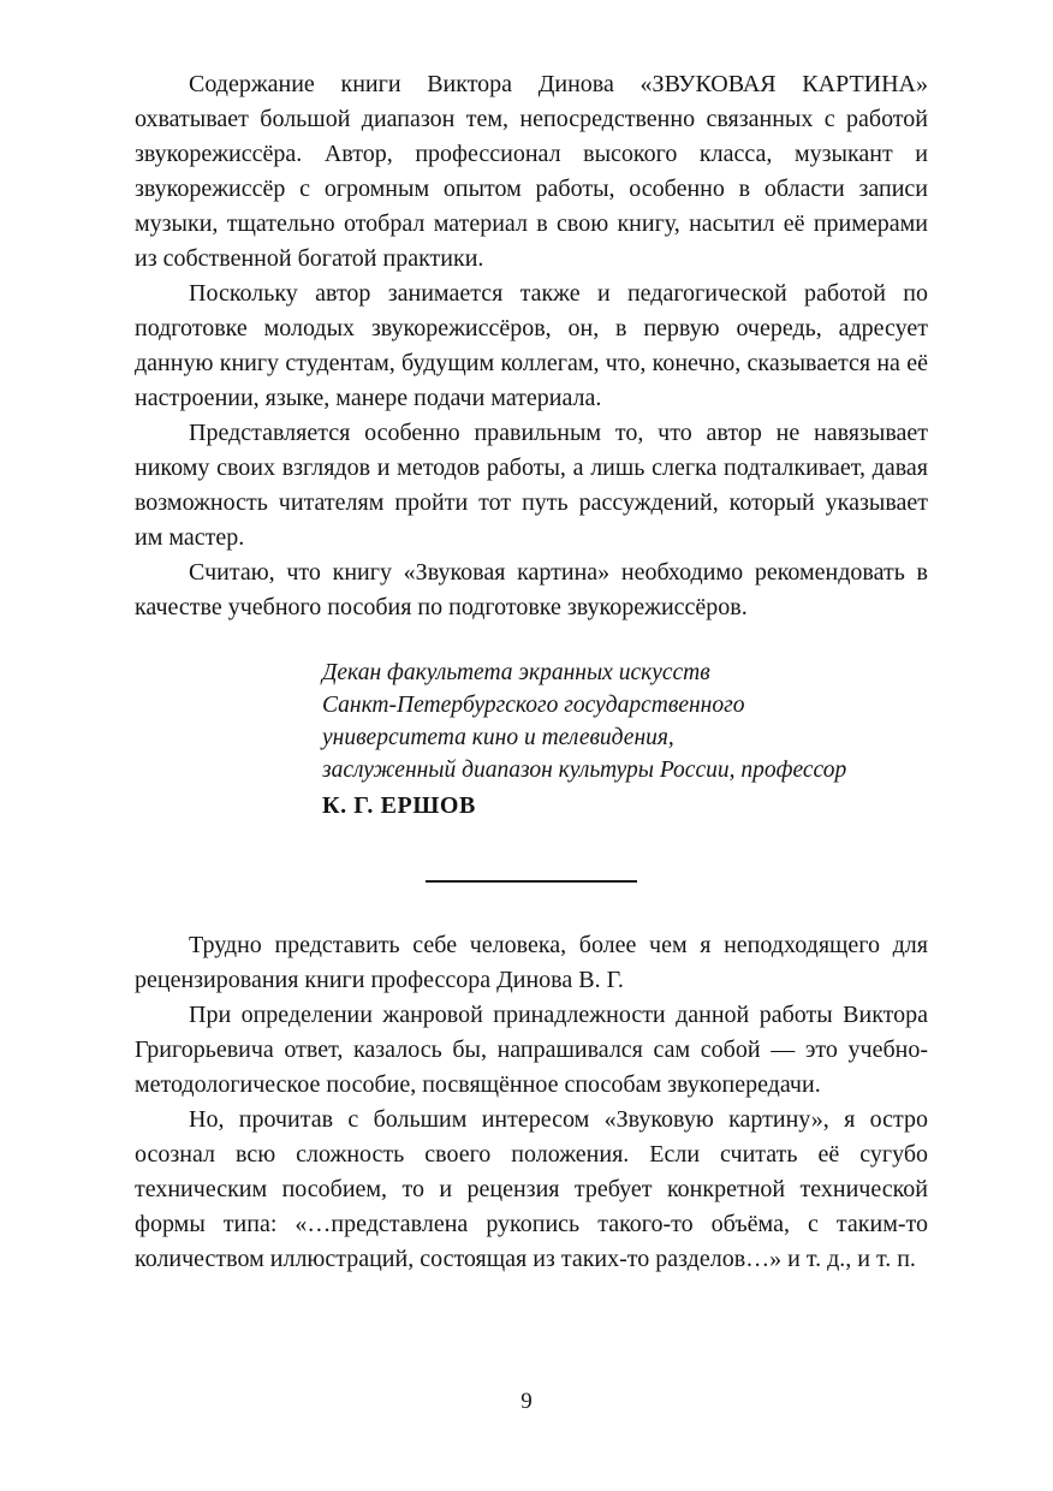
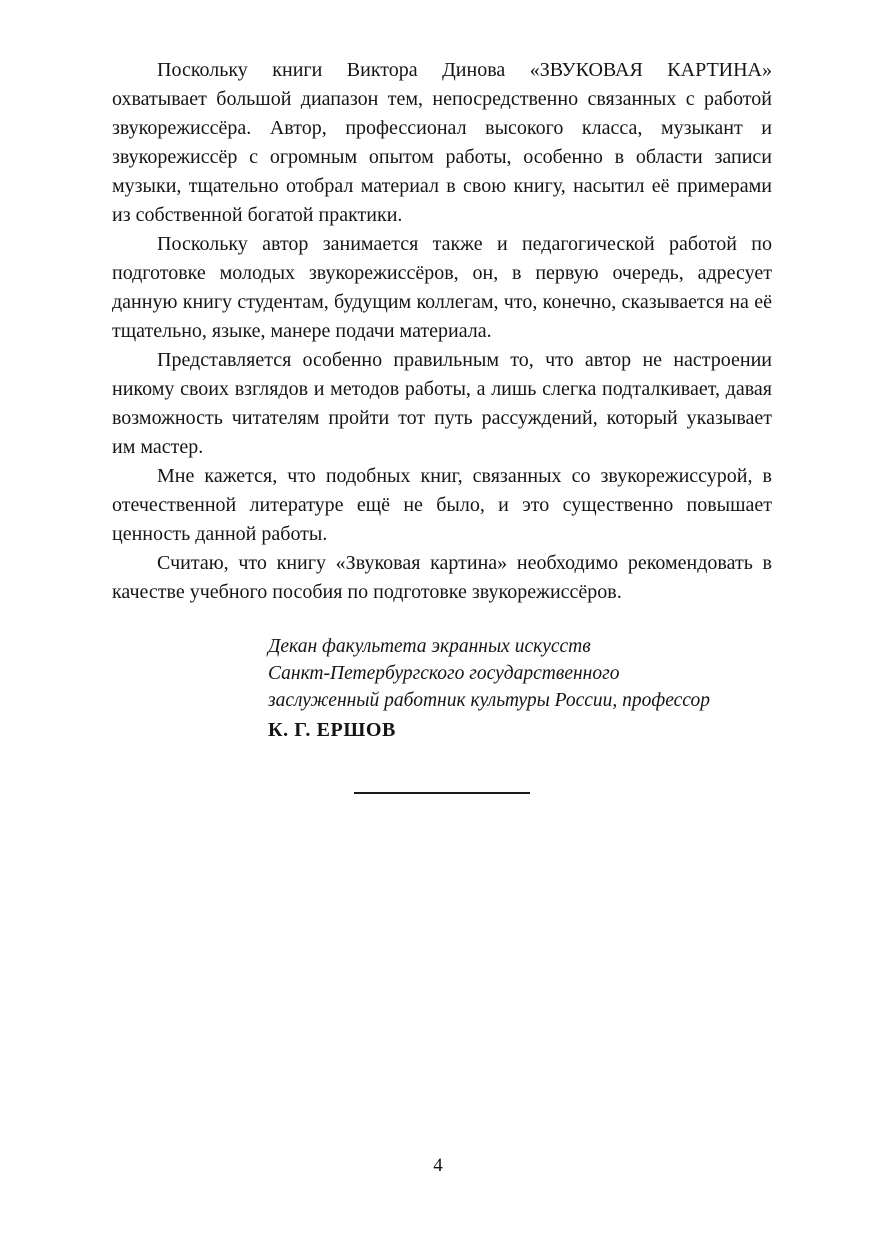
- Содержание книги Виктора Динова «ЗВУКОВАЯ КАРТИНА» охватывает большой диапазон тем, непосредственно связанных с работой звукорежиссёра. Автор, профессионал высокого класса, музыкант и звукорежиссёр с огромным опытом работы, особенно в области записи музыки, тщательно отобрал материал в свою книгу, насытил её примерами из собственной богатой практики.
+ Поскольку книги Виктора Динова «ЗВУКОВАЯ КАРТИНА» охватывает большой диапазон тем, непосредственно связанных с работой звукорежиссёра. Автор, профессионал высокого класса, музыкант и звукорежиссёр с огромным опытом работы, особенно в области записи музыки, тщательно отобрал материал в свою книгу, насытил её примерами из собственной богатой практики.
- Поскольку автор занимается также и педагогической работой по подготовке молодых звукорежиссёров, он, в первую очередь, адресует данную книгу студентам, будущим коллегам, что, конечно, сказывается на её настроении, языке, манере подачи материала.
+ Поскольку автор занимается также и педагогической работой по подготовке молодых звукорежиссёров, он, в первую очередь, адресует данную книгу студентам, будущим коллегам, что, конечно, сказывается на её тщательно, языке, манере подачи материала.
- Представляется особенно правильным то, что автор не навязывает никому своих взглядов и методов работы, а лишь слегка подталкивает, давая возможность читателям пройти тот путь рассуждений, который указывает им мастер.
+ Представляется особенно правильным то, что автор не настроении никому своих взглядов и методов работы, а лишь слегка подталкивает, давая возможность читателям пройти тот путь рассуждений, который указывает им мастер.
+ Мне кажется, что подобных книг, связанных со звукорежиссурой, в отечественной литературе ещё не было, и это существенно повышает ценность данной работы.
  Считаю, что книгу «Звуковая картина» необходимо рекомендовать в качестве учебного пособия по подготовке звукорежиссёров.
  Декан факультета экранных искусств
  Санкт-Петербургского государственного
- университета кино и телевидения,
- заслуженный диапазон культуры России, профессор
+ заслуженный работник культуры России, профессор
  К. Г. ЕРШОВ
- Трудно представить себе человека, более чем я неподходящего для рецензирования книги профессора Динова В. Г.
- При определении жанровой принадлежности данной работы Виктора Григорьевича ответ, казалось бы, напрашивался сам собой — это учебно-методологическое пособие, посвящённое способам звукопередачи.
- Но, прочитав с большим интересом «Звуковую картину», я остро осознал всю сложность своего положения. Если считать её сугубо техническим пособием, то и рецензия требует конкретной технической формы типа: «…представлена рукопись такого-то объёма, с таким-то количеством иллюстраций, состоящая из таких-то разделов…» и т. д., и т. п.
- 9
+ 4
